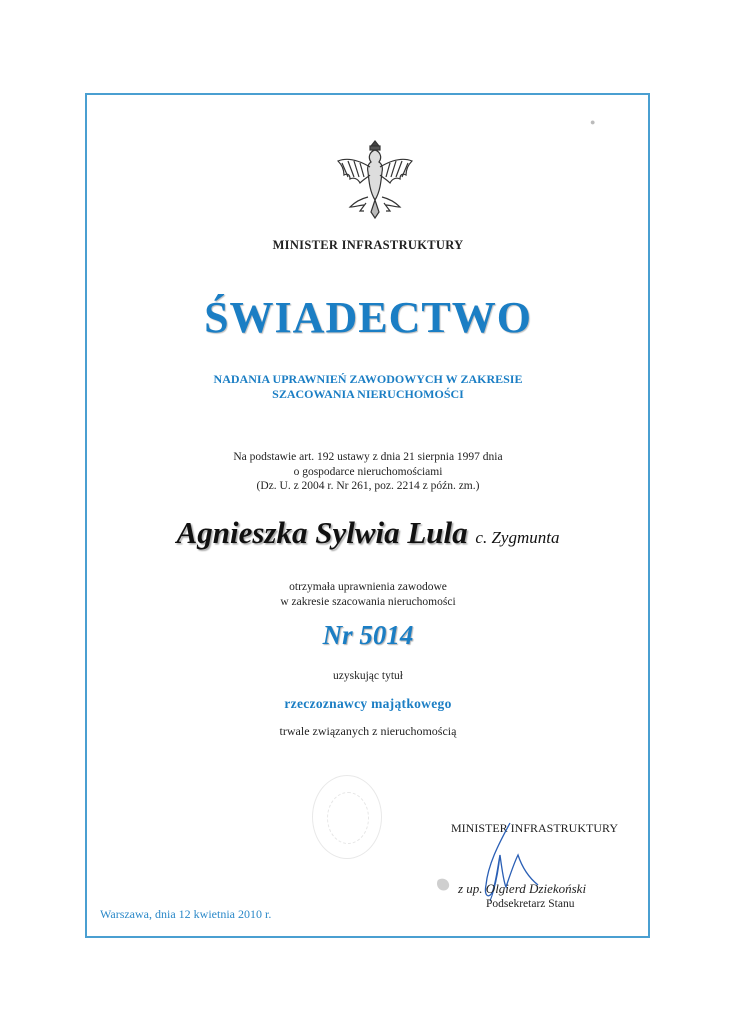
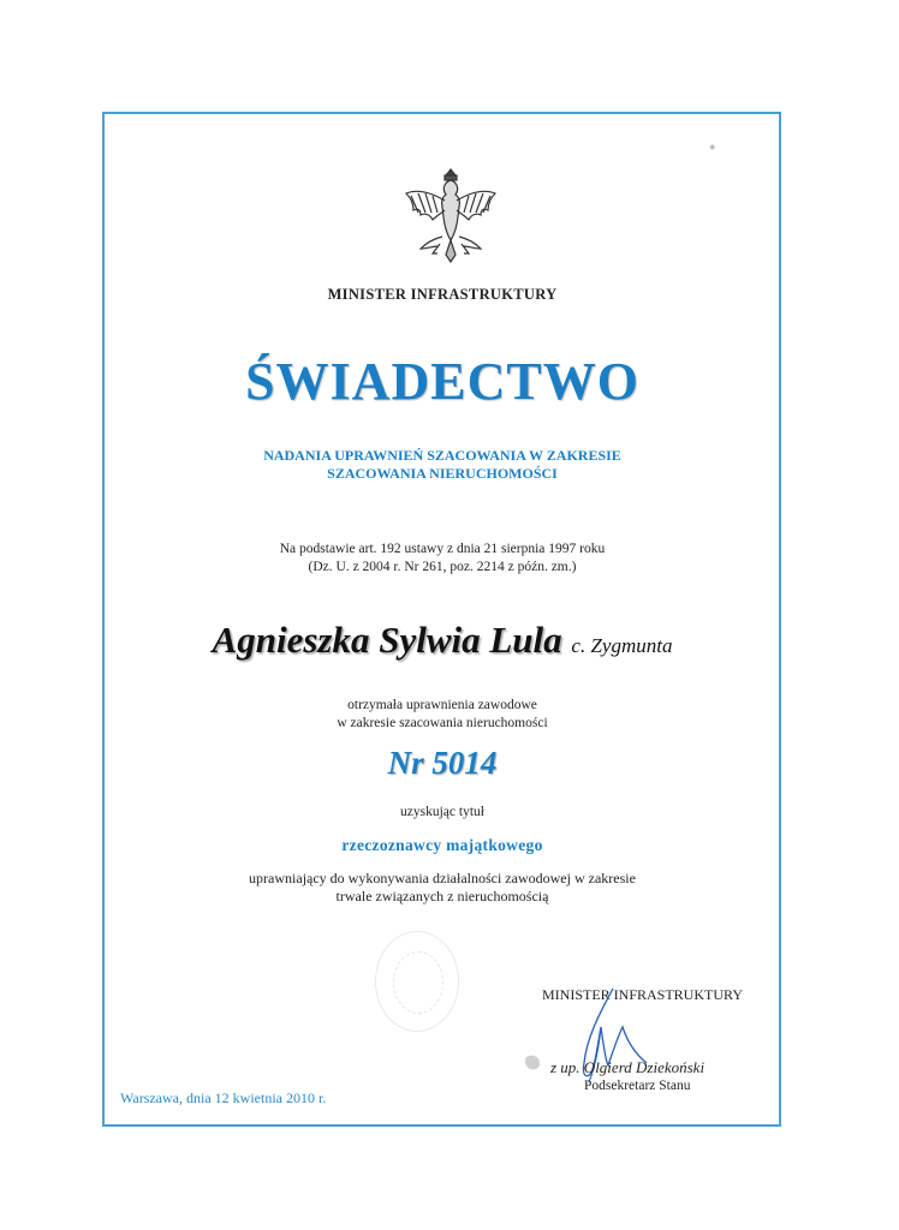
  ●
  MINISTER INFRASTRUKTURY
  ŚWIADECTWO
- NADANIA UPRAWNIEŃ ZAWODOWYCH W ZAKRESIE
+ NADANIA UPRAWNIEŃ SZACOWANIA W ZAKRESIE
  SZACOWANIA NIERUCHOMOŚCI
- Na podstawie art. 192 ustawy z dnia 21 sierpnia 1997 dnia
+ Na podstawie art. 192 ustawy z dnia 21 sierpnia 1997 roku
- o gospodarce nieruchomościami
  (Dz. U. z 2004 r. Nr 261, poz. 2214 z późn. zm.)
  Agnieszka Sylwia Lula c. Zygmunta
  otrzymała uprawnienia zawodowe
  w zakresie szacowania nieruchomości
  Nr 5014
  uzyskując tytuł
  rzeczoznawcy majątkowego
+ uprawniający do wykonywania działalności zawodowej w zakresie
  trwale związanych z nieruchomością
  MINISTER INFRASTRUKTURY
  z up. Olgierd Dziekoński
  Podsekretarz Stanu
  Warszawa, dnia 12 kwietnia 2010 r.
